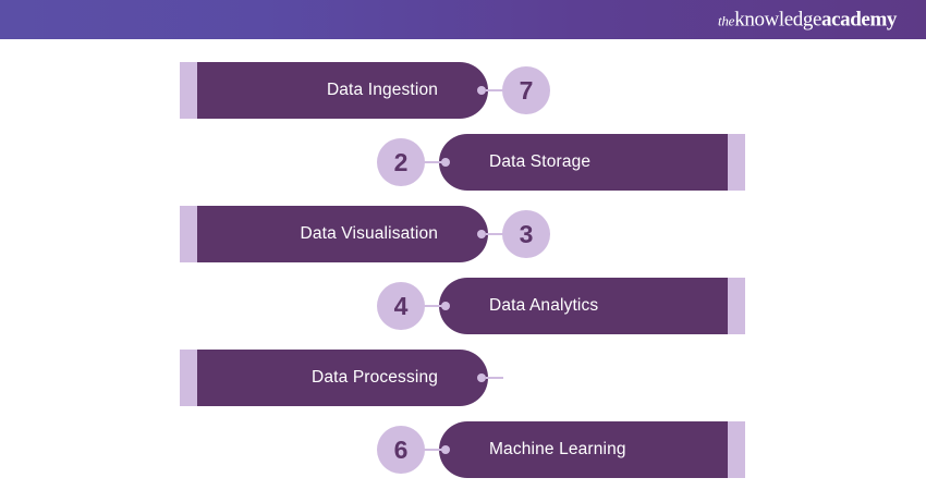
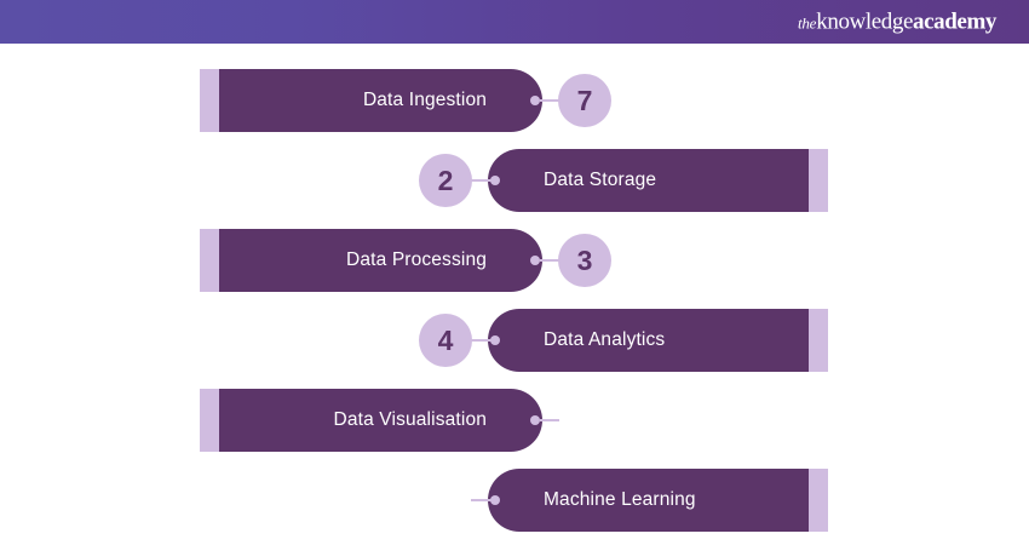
  theknowledgeacademy
  Data Ingestion
  7
  Data Storage
  2
- Data Visualisation
+ Data Processing
  3
  Data Analytics
  4
- Data Processing
+ Data Visualisation
  Machine Learning
- 6
